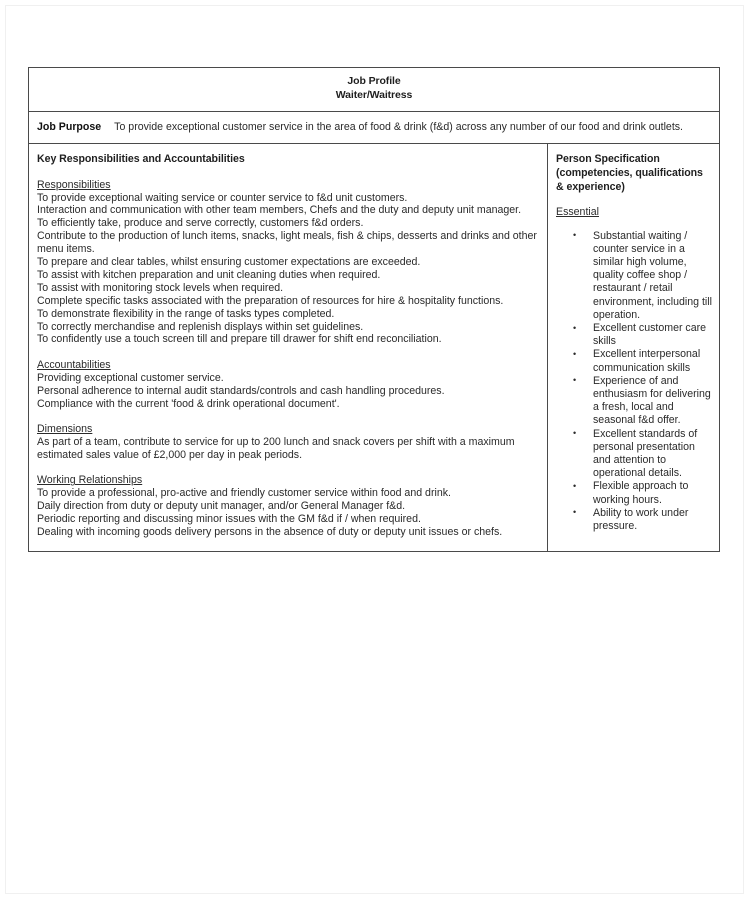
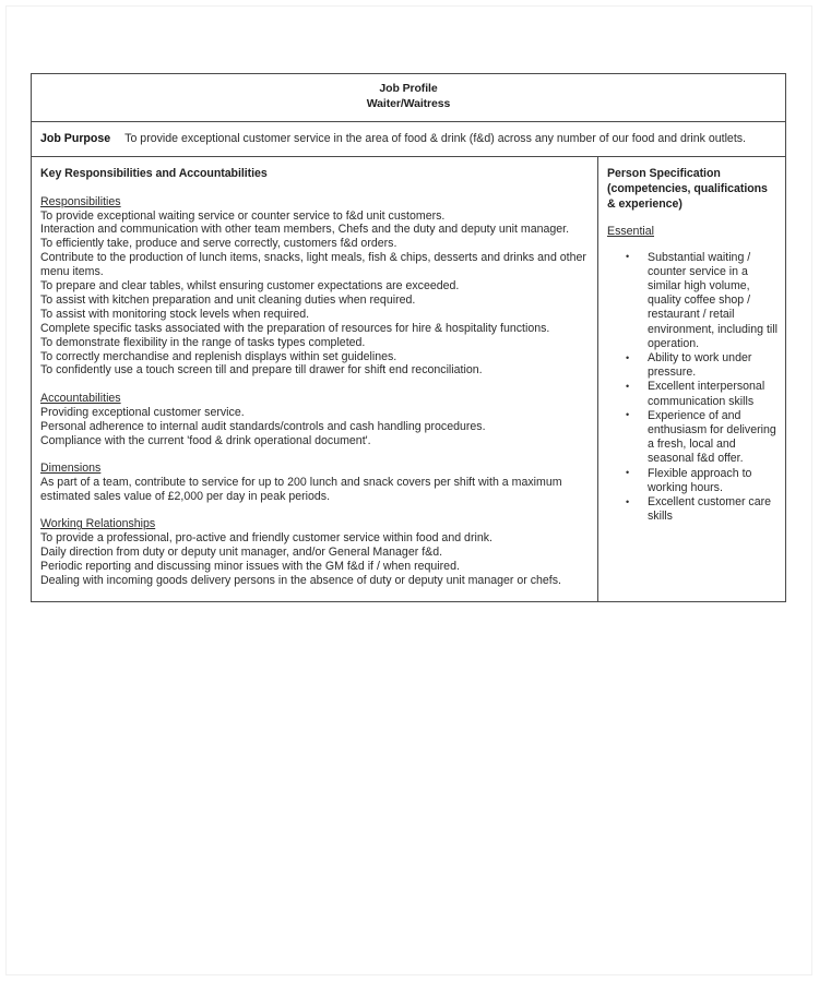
  Job Profile
  Waiter/Waitress
  Job Purpose To provide exceptional customer service in the area of food & drink (f&d) across any number of our food and drink outlets.
  Key Responsibilities and Accountabilities
  Responsibilities
  To provide exceptional waiting service or counter service to f&d unit customers.
  Interaction and communication with other team members, Chefs and the duty and deputy unit manager.
  To efficiently take, produce and serve correctly, customers f&d orders.
  Contribute to the production of lunch items, snacks, light meals, fish & chips, desserts and drinks and other menu items.
  To prepare and clear tables, whilst ensuring customer expectations are exceeded.
  To assist with kitchen preparation and unit cleaning duties when required.
  To assist with monitoring stock levels when required.
  Complete specific tasks associated with the preparation of resources for hire & hospitality functions.
  To demonstrate flexibility in the range of tasks types completed.
  To correctly merchandise and replenish displays within set guidelines.
  To confidently use a touch screen till and prepare till drawer for shift end reconciliation.
  Accountabilities
  Providing exceptional customer service.
  Personal adherence to internal audit standards/controls and cash handling procedures.
  Compliance with the current 'food & drink operational document'.
  Dimensions
  As part of a team, contribute to service for up to 200 lunch and snack covers per shift with a maximum estimated sales value of £2,000 per day in peak periods.
  Working Relationships
  To provide a professional, pro-active and friendly customer service within food and drink.
  Daily direction from duty or deputy unit manager, and/or General Manager f&d.
  Periodic reporting and discussing minor issues with the GM f&d if / when required.
- Dealing with incoming goods delivery persons in the absence of duty or deputy unit issues or chefs.
+ Dealing with incoming goods delivery persons in the absence of duty or deputy unit manager or chefs.
  Person Specification (competencies, qualifications & experience)
  Essential
  Substantial waiting / counter service in a similar high volume, quality coffee shop / restaurant / retail environment, including till operation.
- Excellent customer care skills
+ Ability to work under pressure.
  Excellent interpersonal communication skills
  Experience of and enthusiasm for delivering a fresh, local and seasonal f&d offer.
- Excellent standards of personal presentation and attention to operational details.
  Flexible approach to working hours.
- Ability to work under pressure.
+ Excellent customer care skills
